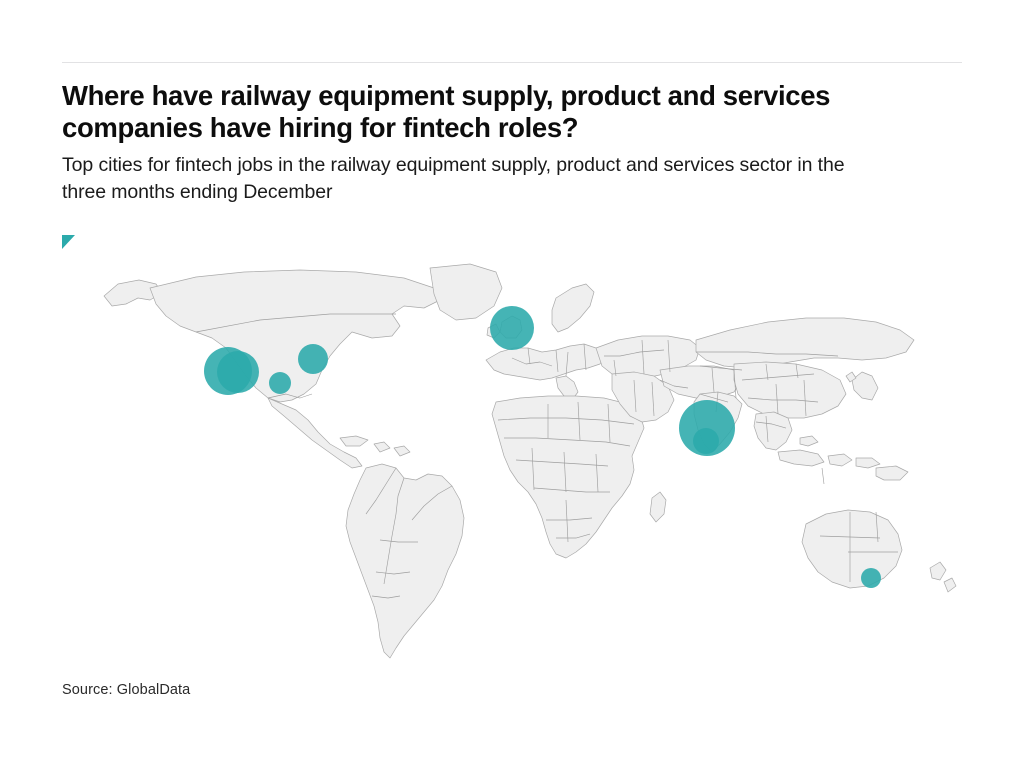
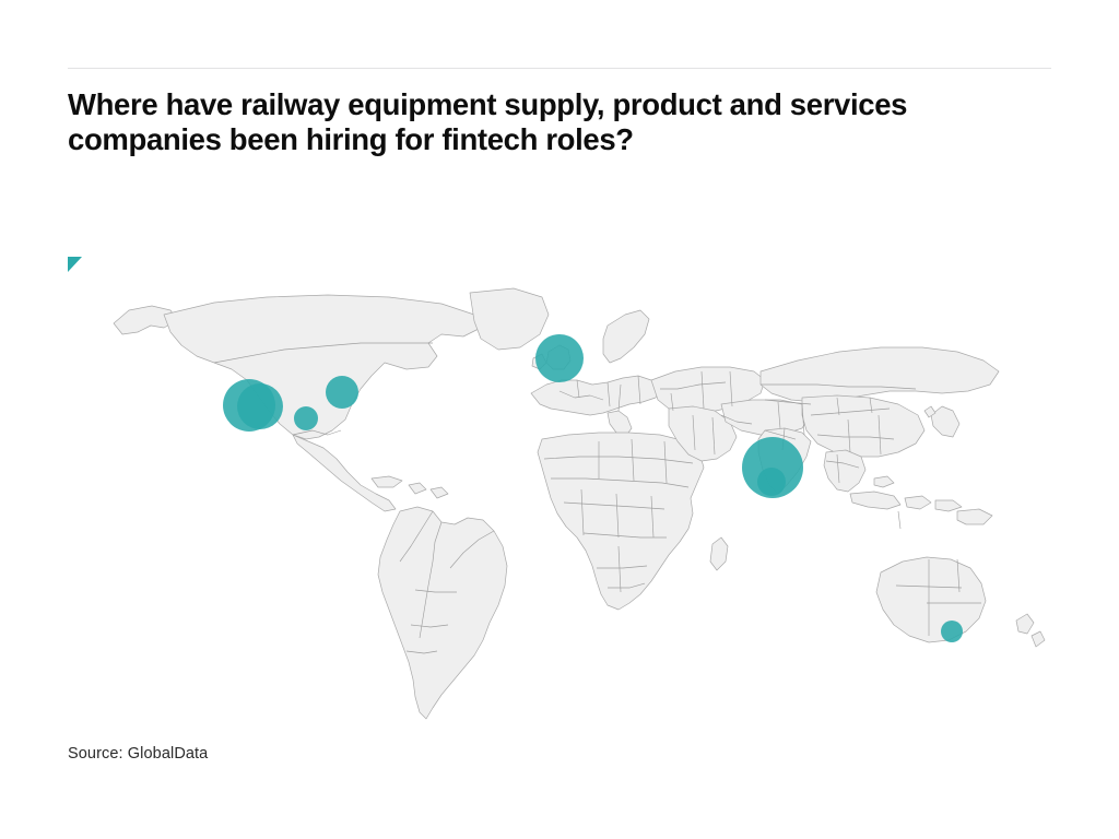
- Where have railway equipment supply, product and services companies have hiring for fintech roles?
+ Where have railway equipment supply, product and services companies been hiring for fintech roles?
- Top cities for fintech jobs in the railway equipment supply, product and services sector in the three months ending December
  Source: GlobalData
